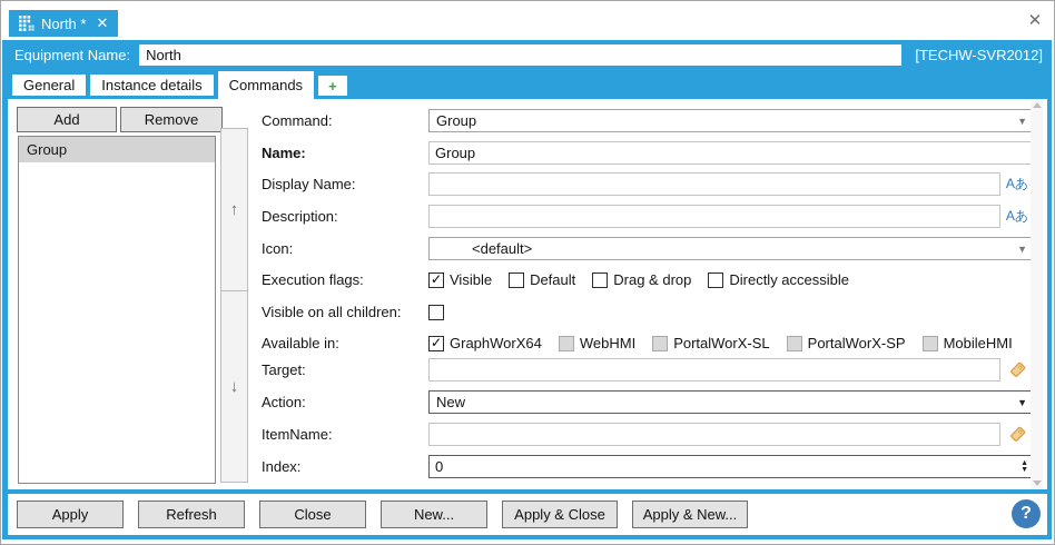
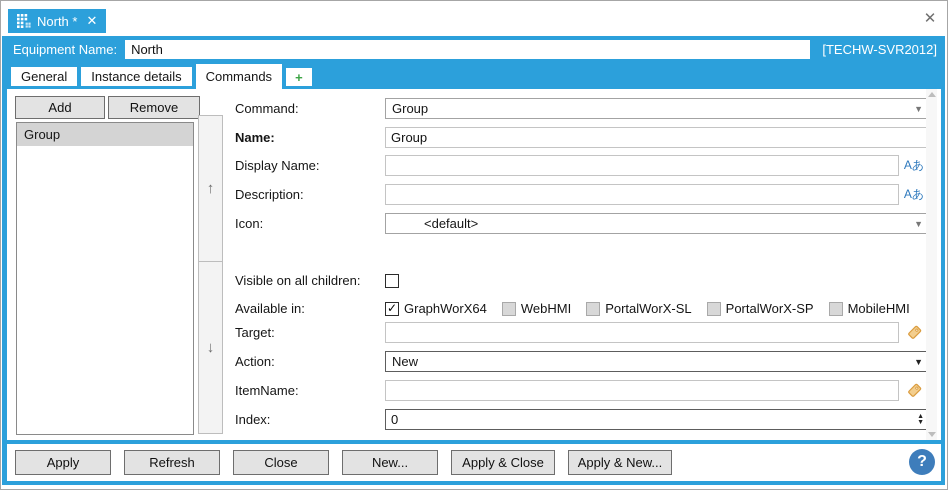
  North *
  ✕
  ✕
  Equipment Name:
  North
  [TECHW-SVR2012]
  General
  Instance details
  Commands
  +
  Add
  Remove
  Group
  ↑
  ↓
  Command:
  Group
  ▼
  Name:
  Group
  Display Name:
  Aあ
  Description:
  Aあ
  Icon:
  <default>
  ▼
- Execution flags:
- Visible
- Default
- Drag & drop
- Directly accessible
  Visible on all children:
  Available in:
  GraphWorX64
  WebHMI
  PortalWorX-SL
  PortalWorX-SP
  MobileHMI
  Target:
  Action:
  New
  ▼
  ItemName:
  Index:
  0
  Apply
  Refresh
  Close
  New...
  Apply & Close
  Apply & New...
  ?
